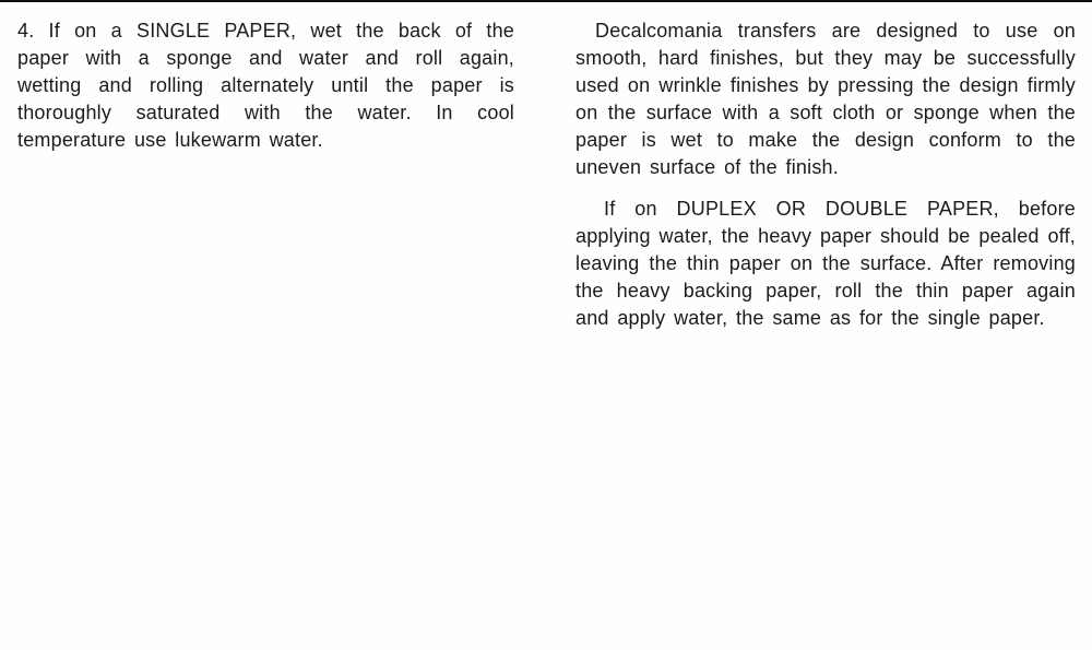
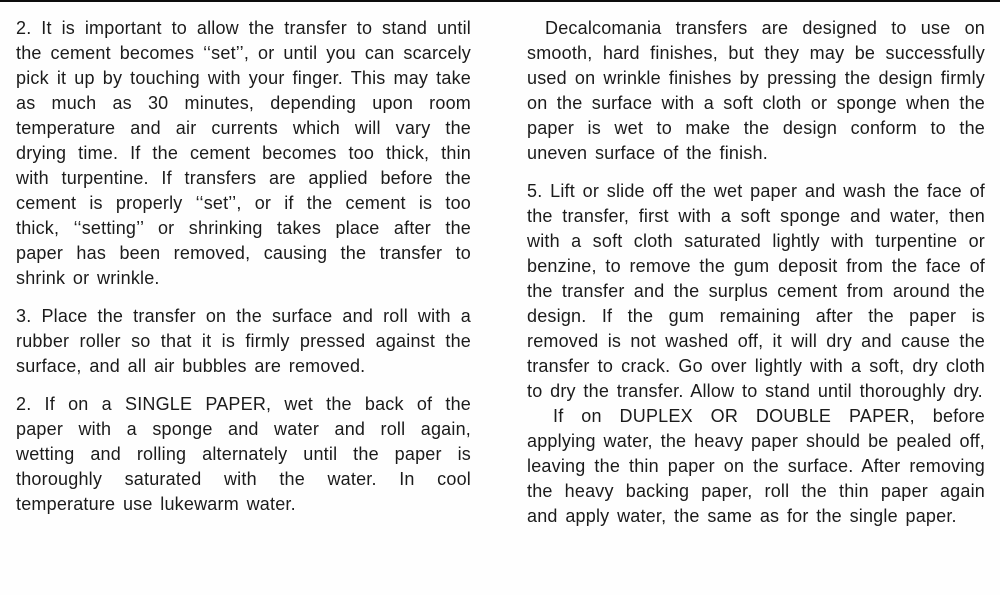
+ 2. It is important to allow the transfer to stand until the cement becomes ‘‘set’’, or until you can scarcely pick it up by touching with your finger. This may take as much as 30 minutes, depending upon room temperature and air currents which will vary the drying time. If the cement becomes too thick, thin with turpentine. If transfers are applied before the cement is properly ‘‘set’’, or if the cement is too thick, ‘‘setting’’ or shrinking takes place after the paper has been removed, causing the transfer to shrink or wrinkle.
+ 3. Place the transfer on the surface and roll with a rubber roller so that it is firmly pressed against the surface, and all air bubbles are removed.
- 4. If on a SINGLE PAPER, wet the back of the paper with a sponge and water and roll again, wetting and rolling alternately until the paper is thoroughly saturated with the water. In cool temperature use lukewarm water.
+ 2. If on a SINGLE PAPER, wet the back of the paper with a sponge and water and roll again, wetting and rolling alternately until the paper is thoroughly saturated with the water. In cool temperature use lukewarm water.
  Decalcomania transfers are designed to use on smooth, hard finishes, but they may be successfully used on wrinkle finishes by pressing the design firmly on the surface with a soft cloth or sponge when the paper is wet to make the design conform to the uneven surface of the finish.
+ 5. Lift or slide off the wet paper and wash the face of the transfer, first with a soft sponge and water, then with a soft cloth saturated lightly with turpentine or benzine, to remove the gum deposit from the face of the transfer and the surplus cement from around the design. If the gum remaining after the paper is removed is not washed off, it will dry and cause the transfer to crack. Go over lightly with a soft, dry cloth to dry the transfer. Allow to stand until thoroughly dry.
  If on DUPLEX OR DOUBLE PAPER, before applying water, the heavy paper should be pealed off, leaving the thin paper on the surface. After removing the heavy backing paper, roll the thin paper again and apply water, the same as for the single paper.
